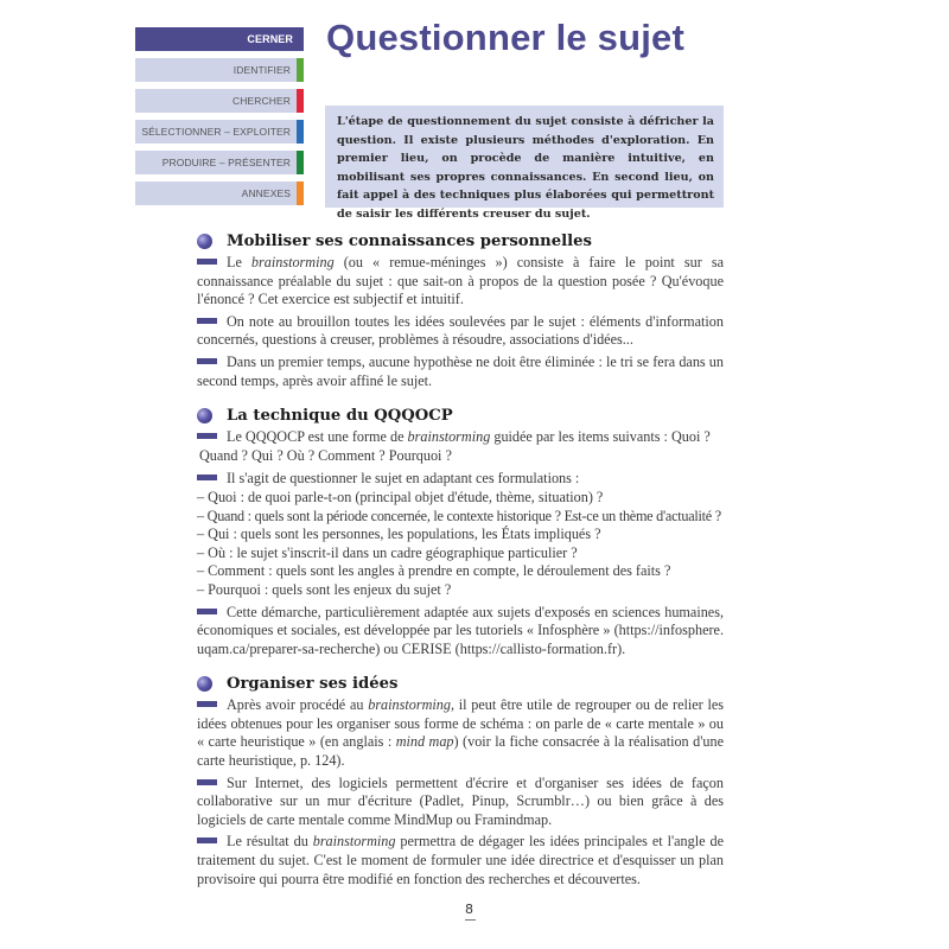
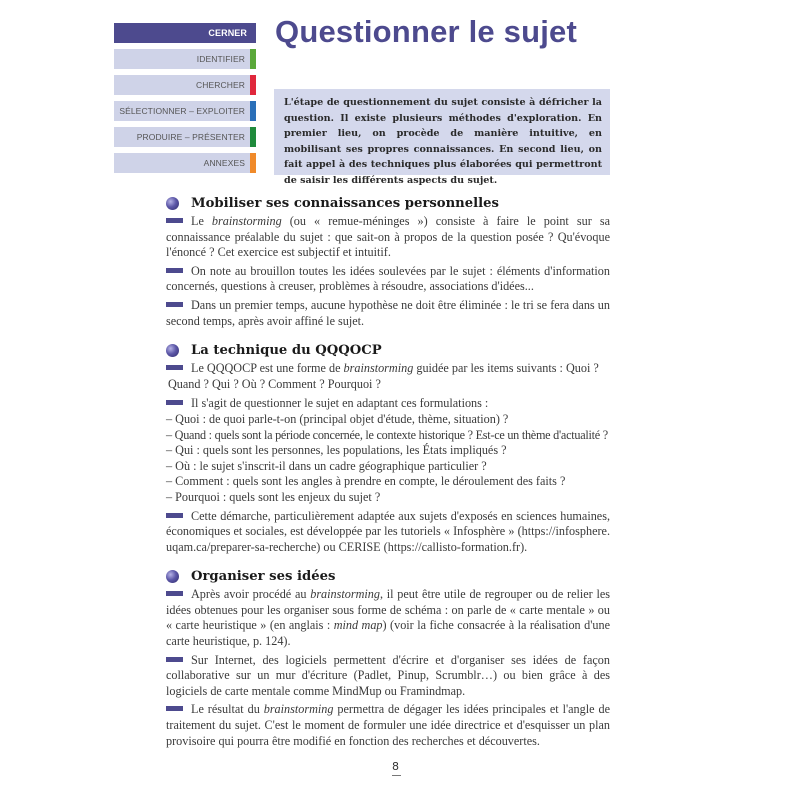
  CERNER
  IDENTIFIER
  CHERCHER
  SÉLECTIONNER – EXPLOITER
  PRODUIRE – PRÉSENTER
  ANNEXES
  Questionner le sujet
- L'étape de questionnement du sujet consiste à défricher la question. Il existe plusieurs méthodes d'exploration. En premier lieu, on procède de manière intuitive, en mobilisant ses propres connaissances. En second lieu, on fait appel à des techniques plus élaborées qui permettront de saisir les différents creuser du sujet.
+ L'étape de questionnement du sujet consiste à défricher la question. Il existe plusieurs méthodes d'exploration. En premier lieu, on procède de manière intuitive, en mobilisant ses propres connaissances. En second lieu, on fait appel à des techniques plus élaborées qui permettront de saisir les différents aspects du sujet.
  Mobiliser ses connaissances personnelles
  Le brainstorming (ou « remue-méninges ») consiste à faire le point sur sa connaissance préalable du sujet : que sait-on à propos de la question posée ? Qu'évoque l'énoncé ? Cet exercice est subjectif et intuitif.
  On note au brouillon toutes les idées soulevées par le sujet : éléments d'information concernés, questions à creuser, problèmes à résoudre, associations d'idées...
  Dans un premier temps, aucune hypothèse ne doit être éliminée : le tri se fera dans un second temps, après avoir affiné le sujet.
  La technique du QQQOCP
  Le QQQOCP est une forme de brainstorming guidée par les items suivants : Quoi ?
  Quand ? Qui ? Où ? Comment ? Pourquoi ?
  Il s'agit de questionner le sujet en adaptant ces formulations :
  – Quoi : de quoi parle-t-on (principal objet d'étude, thème, situation) ?
  – Quand : quels sont la période concernée, le contexte historique ? Est-ce un thème d'actualité ?
  – Qui : quels sont les personnes, les populations, les États impliqués ?
  – Où : le sujet s'inscrit-il dans un cadre géographique particulier ?
  – Comment : quels sont les angles à prendre en compte, le déroulement des faits ?
  – Pourquoi : quels sont les enjeux du sujet ?
  Cette démarche, particulièrement adaptée aux sujets d'exposés en sciences humaines, économiques et sociales, est développée par les tutoriels « Infosphère » (https://infosphere. uqam.ca/preparer-sa-recherche) ou CERISE (https://callisto-formation.fr).
  Organiser ses idées
  Après avoir procédé au brainstorming, il peut être utile de regrouper ou de relier les idées obtenues pour les organiser sous forme de schéma : on parle de « carte mentale » ou « carte heuristique » (en anglais : mind map) (voir la fiche consacrée à la réalisation d'une carte heuristique, p. 124).
  Sur Internet, des logiciels permettent d'écrire et d'organiser ses idées de façon collaborative sur un mur d'écriture (Padlet, Pinup, Scrumblr…) ou bien grâce à des logiciels de carte mentale comme MindMup ou Framindmap.
  Le résultat du brainstorming permettra de dégager les idées principales et l'angle de traitement du sujet. C'est le moment de formuler une idée directrice et d'esquisser un plan provisoire qui pourra être modifié en fonction des recherches et découvertes.
  8
